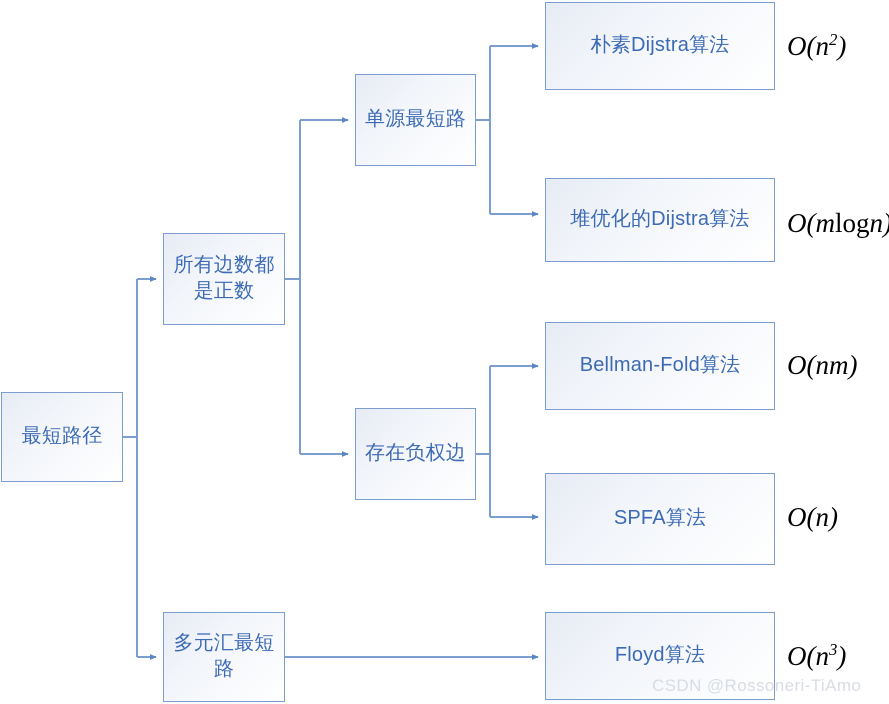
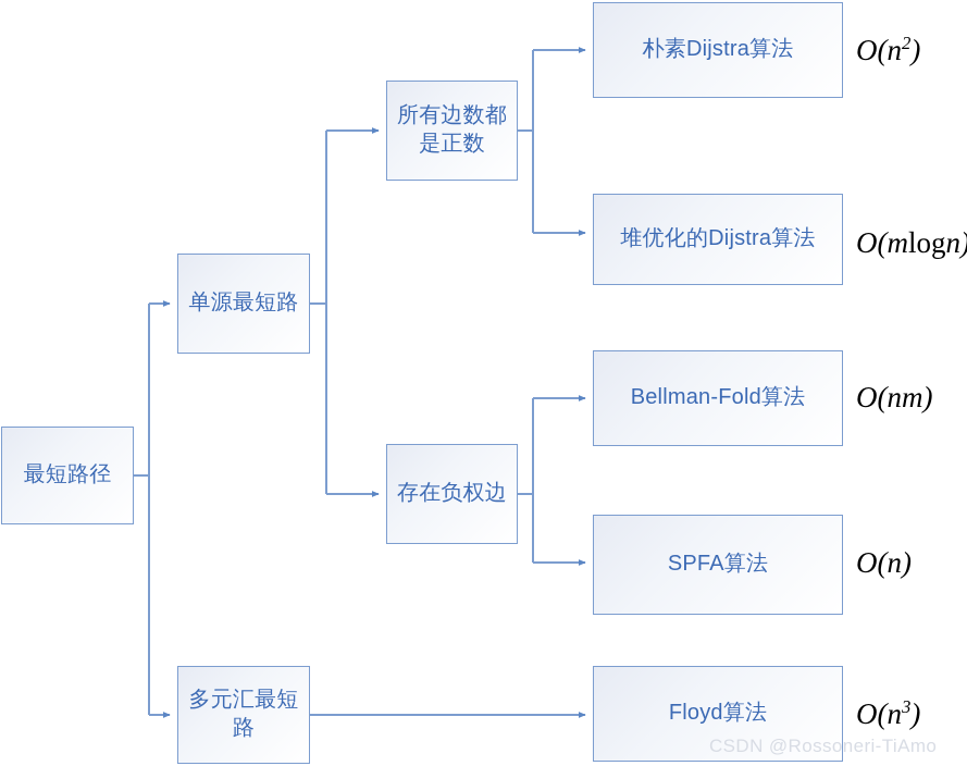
  最短路径
- 所有边数都是正数
+ 单源最短路
  多元汇最短路
- 单源最短路
+ 所有边数都是正数
  存在负权边
  朴素Dijstra算法
  堆优化的Dijstra算法
  Bellman-Fold算法
  SPFA算法
  Floyd算法
  O(n2)
  O(mlogn)
  O(nm)
  O(n)
  O(n3)
  CSDN @Rossoneri-TiAmo
